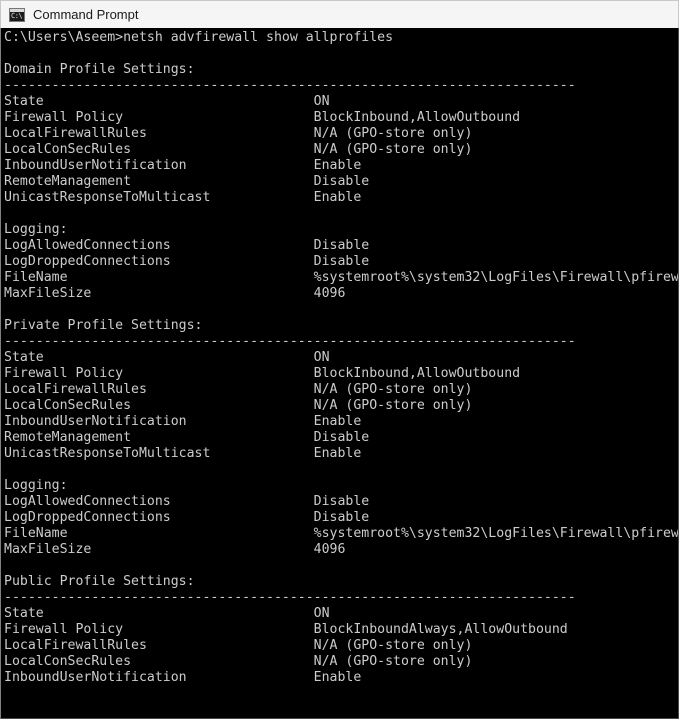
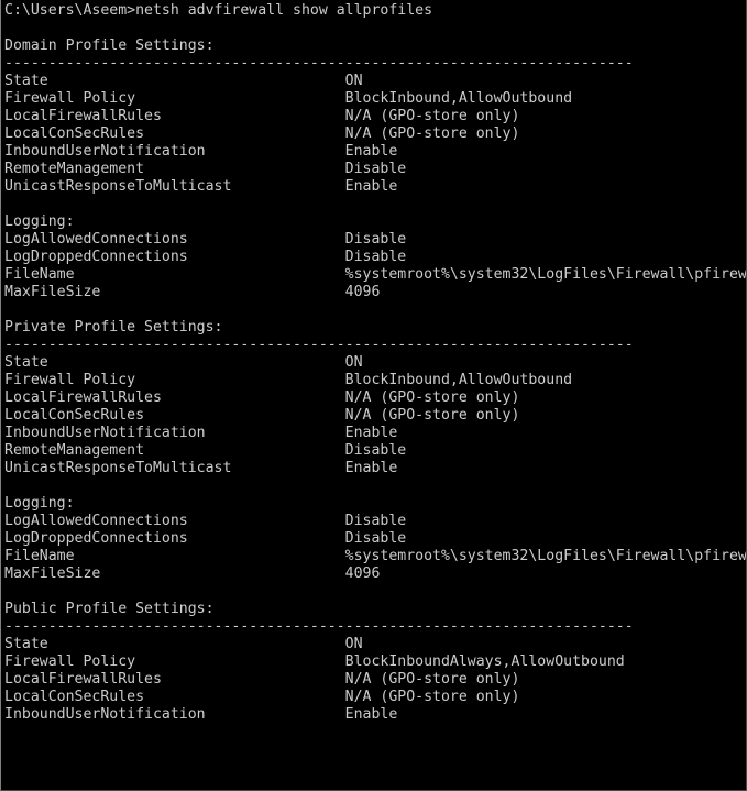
- C:\
- Command Prompt
  C:\Users\Aseem>netsh advfirewall show allprofiles
  Domain Profile Settings:
  ------------------------------------------------------------------------
  State ON
  Firewall Policy BlockInbound,AllowOutbound
  LocalFirewallRules N/A (GPO-store only)
  LocalConSecRules N/A (GPO-store only)
  InboundUserNotification Enable
  RemoteManagement Disable
  UnicastResponseToMulticast Enable
  Logging:
  LogAllowedConnections Disable
  LogDroppedConnections Disable
  FileName %systemroot%\system32\LogFiles\Firewall\pfirew
  MaxFileSize 4096
  Private Profile Settings:
  ------------------------------------------------------------------------
  State ON
  Firewall Policy BlockInbound,AllowOutbound
  LocalFirewallRules N/A (GPO-store only)
  LocalConSecRules N/A (GPO-store only)
  InboundUserNotification Enable
  RemoteManagement Disable
  UnicastResponseToMulticast Enable
  Logging:
  LogAllowedConnections Disable
  LogDroppedConnections Disable
  FileName %systemroot%\system32\LogFiles\Firewall\pfirew
  MaxFileSize 4096
  Public Profile Settings:
  ------------------------------------------------------------------------
  State ON
  Firewall Policy BlockInboundAlways,AllowOutbound
  LocalFirewallRules N/A (GPO-store only)
  LocalConSecRules N/A (GPO-store only)
  InboundUserNotification Enable
